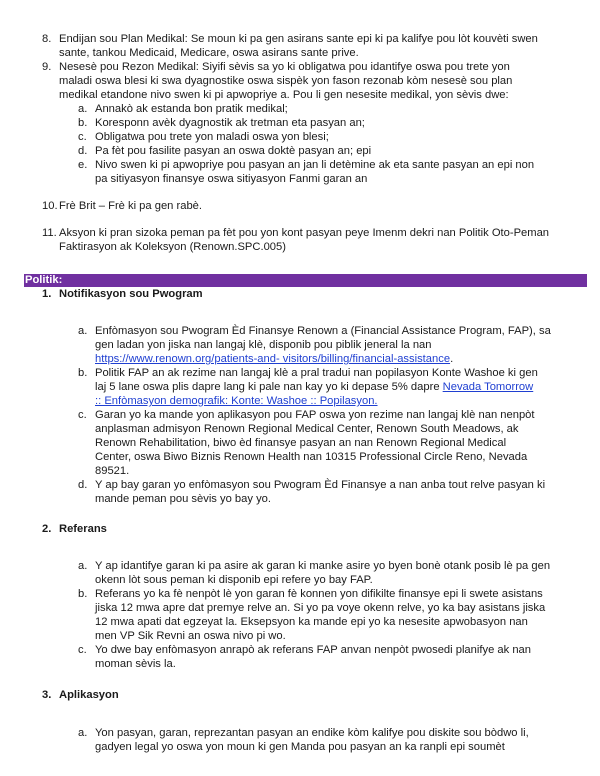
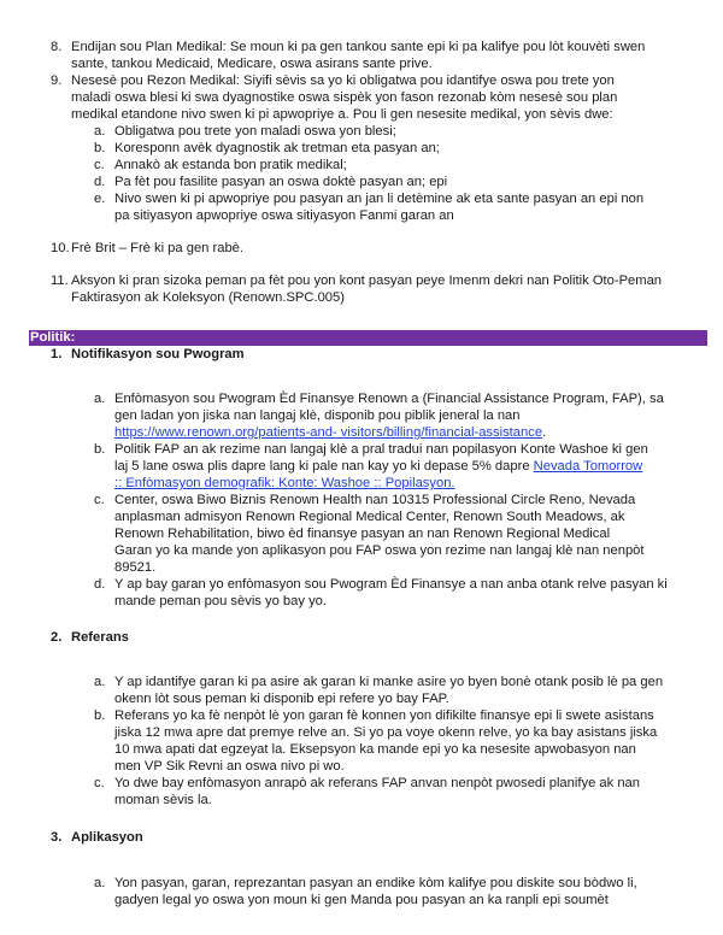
  8.
- Endijan sou Plan Medikal: Se moun ki pa gen asirans sante epi ki pa kalifye pou lòt kouvèti swen
+ Endijan sou Plan Medikal: Se moun ki pa gen tankou sante epi ki pa kalifye pou lòt kouvèti swen
  sante, tankou Medicaid, Medicare, oswa asirans sante prive.
  9.
  Nesesè pou Rezon Medikal: Siyifi sèvis sa yo ki obligatwa pou idantifye oswa pou trete yon
  maladi oswa blesi ki swa dyagnostike oswa sispèk yon fason rezonab kòm nesesè sou plan
  medikal etandone nivo swen ki pi apwopriye a. Pou li gen nesesite medikal, yon sèvis dwe:
  a.
- Annakò ak estanda bon pratik medikal;
+ Obligatwa pou trete yon maladi oswa yon blesi;
  b.
  Koresponn avèk dyagnostik ak tretman eta pasyan an;
  c.
- Obligatwa pou trete yon maladi oswa yon blesi;
+ Annakò ak estanda bon pratik medikal;
  d.
  Pa fèt pou fasilite pasyan an oswa doktè pasyan an; epi
  e.
  Nivo swen ki pi apwopriye pou pasyan an jan li detèmine ak eta sante pasyan an epi non
- pa sitiyasyon finansye oswa sitiyasyon Fanmi garan an
+ pa sitiyasyon apwopriye oswa sitiyasyon Fanmi garan an
  10.
  Frè Brit – Frè ki pa gen rabè.
  11.
  Aksyon ki pran sizoka peman pa fèt pou yon kont pasyan peye Imenm dekri nan Politik Oto-Peman
  Faktirasyon ak Koleksyon (Renown.SPC.005)
  Politik:
  1.
  Notifikasyon sou Pwogram
  a.
  Enfòmasyon sou Pwogram Èd Finansye Renown a (Financial Assistance Program, FAP), sa
  gen ladan yon jiska nan langaj klè, disponib pou piblik jeneral la nan
  https://www.renown.org/patients-and- visitors/billing/financial-assistance.
  b.
  Politik FAP an ak rezime nan langaj klè a pral tradui nan popilasyon Konte Washoe ki gen
  laj 5 lane oswa plis dapre lang ki pale nan kay yo ki depase 5% dapre Nevada Tomorrow
  :: Enfòmasyon demografik: Konte: Washoe :: Popilasyon.
  c.
- Garan yo ka mande yon aplikasyon pou FAP oswa yon rezime nan langaj klè nan nenpòt
+ Center, oswa Biwo Biznis Renown Health nan 10315 Professional Circle Reno, Nevada
  anplasman admisyon Renown Regional Medical Center, Renown South Meadows, ak
  Renown Rehabilitation, biwo èd finansye pasyan an nan Renown Regional Medical
- Center, oswa Biwo Biznis Renown Health nan 10315 Professional Circle Reno, Nevada
+ Garan yo ka mande yon aplikasyon pou FAP oswa yon rezime nan langaj klè nan nenpòt
  89521.
  d.
- Y ap bay garan yo enfòmasyon sou Pwogram Èd Finansye a nan anba tout relve pasyan ki
+ Y ap bay garan yo enfòmasyon sou Pwogram Èd Finansye a nan anba otank relve pasyan ki
  mande peman pou sèvis yo bay yo.
  2.
  Referans
  a.
  Y ap idantifye garan ki pa asire ak garan ki manke asire yo byen bonè otank posib lè pa gen
  okenn lòt sous peman ki disponib epi refere yo bay FAP.
  b.
  Referans yo ka fè nenpòt lè yon garan fè konnen yon difikilte finansye epi li swete asistans
  jiska 12 mwa apre dat premye relve an. Si yo pa voye okenn relve, yo ka bay asistans jiska
- 12 mwa apati dat egzeyat la. Eksepsyon ka mande epi yo ka nesesite apwobasyon nan
+ 10 mwa apati dat egzeyat la. Eksepsyon ka mande epi yo ka nesesite apwobasyon nan
  men VP Sik Revni an oswa nivo pi wo.
  c.
  Yo dwe bay enfòmasyon anrapò ak referans FAP anvan nenpòt pwosedi planifye ak nan
  moman sèvis la.
  3.
  Aplikasyon
  a.
  Yon pasyan, garan, reprezantan pasyan an endike kòm kalifye pou diskite sou bòdwo li,
  gadyen legal yo oswa yon moun ki gen Manda pou pasyan an ka ranpli epi soumèt
